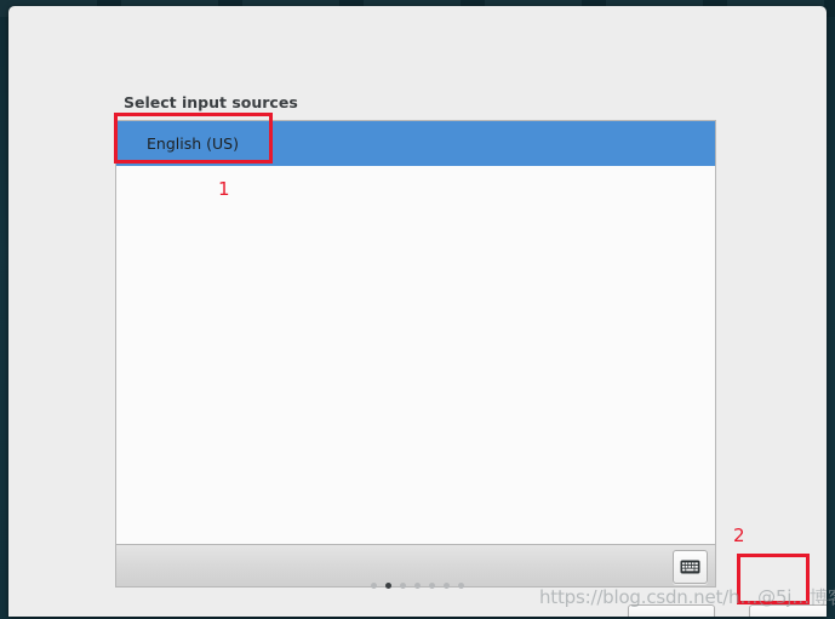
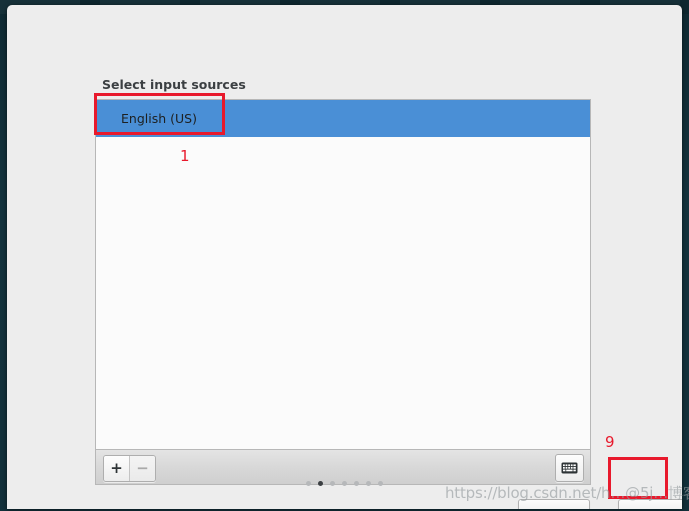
  Select input sources
  English (US)
+ +
+ −
  1
- 2
+ 9
  https://blog.csdn.net/h…@5j…博
